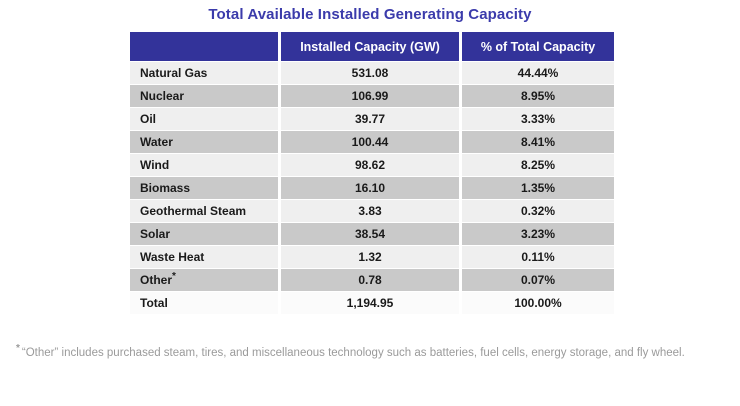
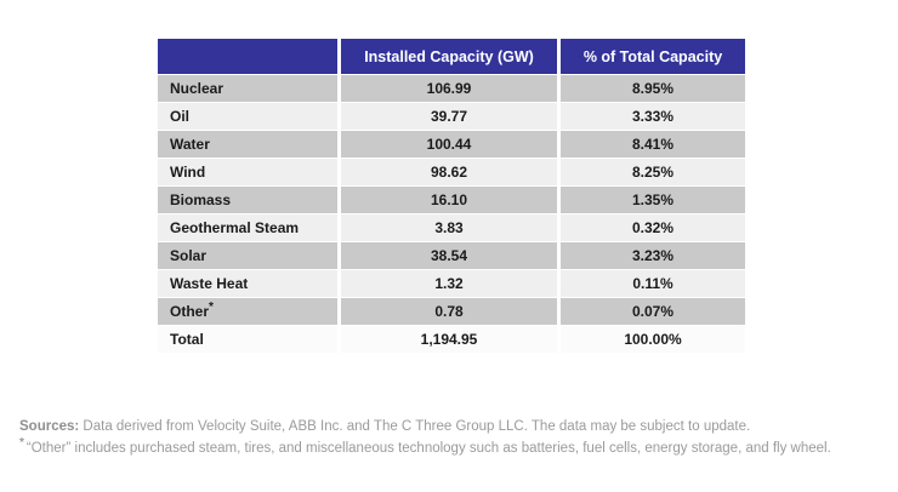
- Total Available Installed Generating Capacity
  	Installed Capacity (GW)	% of Total Capacity
- Natural Gas	531.08	44.44%
  Nuclear	106.99	8.95%
  Oil	39.77	3.33%
  Water	100.44	8.41%
  Wind	98.62	8.25%
  Biomass	16.10	1.35%
  Geothermal Steam	3.83	0.32%
  Solar	38.54	3.23%
  Waste Heat	1.32	0.11%
  Other*	0.78	0.07%
  Total	1,194.95	100.00%
+ Sources: Data derived from Velocity Suite, ABB Inc. and The C Three Group LLC. The data may be subject to update.
  * “Other” includes purchased steam, tires, and miscellaneous technology such as batteries, fuel cells, energy storage, and fly wheel.
